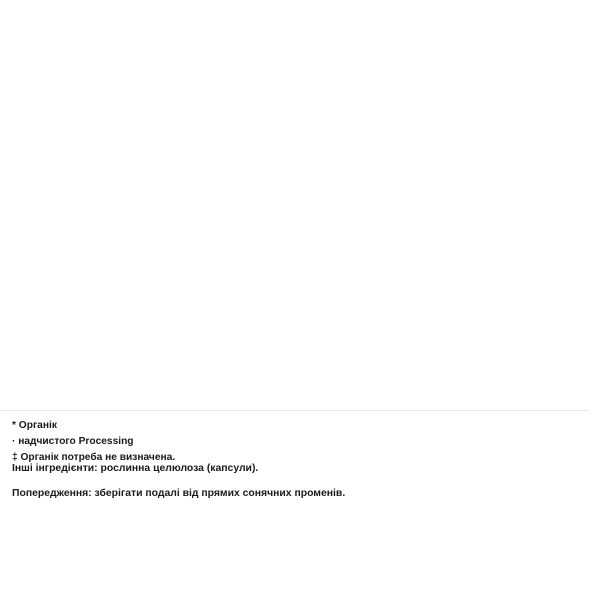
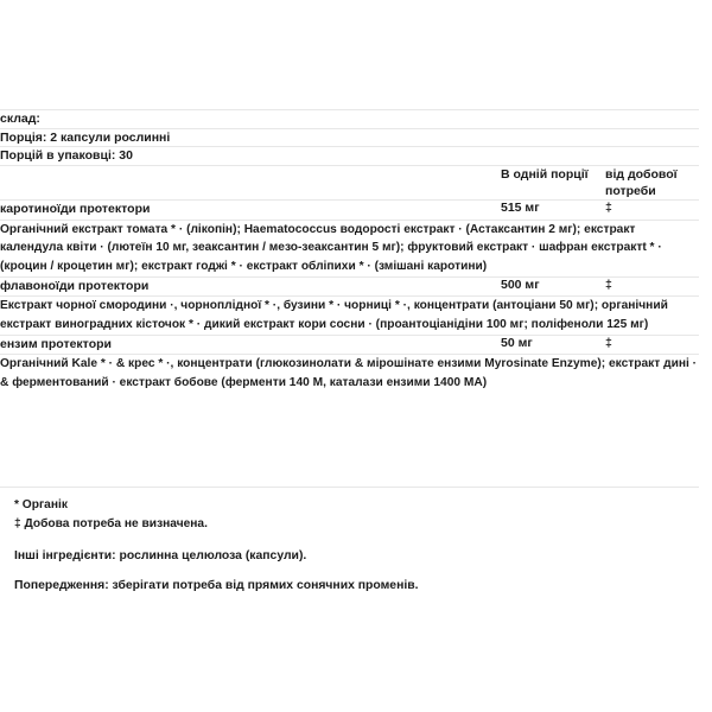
+ склад:
+ Порція: 2 капсули рослинні
+ Порцій в упаковці: 30
+ 	В одній порції	від добової потреби
+ каротиноїди протектори	515 мг	‡
+ Органічний екстракт томата * · (лікопін); Haematococcus водорості екстракт · (Астаксантин 2 мг); екстракт календула квіти · (лютеїн 10 мг, зеаксантин / мезо-зеаксантин 5 мг); фруктовий екстракт · шафран екстрактt * · (кроцин / кроцетин мг); екстракт годжі * · екстракт обліпихи * · (змішані каротини)
+ флавоноїди протектори	500 мг	‡
+ Екстракт чорної смородини ·, чорноплідної * ·, бузини * · чорниці * ·, концентрати (антоціани 50 мг); органічний екстракт виноградних кісточок * · дикий екстракт кори сосни · (проантоціанідіни 100 мг; поліфеноли 125 мг)
+ ензим протектори	50 мг	‡
+ Органічний Kale * · & крес * ·, концентрати (глюкозинолати & мірошінате ензими Myrosinate Enzyme); екстракт дині · & ферментований · екстракт бобове (ферменти 140 М, каталази ензими 1400 МА)
  * Органік
- · надчистого Processing
- ‡ Органік потреба не визначена.
+ ‡ Добова потреба не визначена.
  Інші інгредієнти: рослинна целюлоза (капсули).
- Попередження: зберігати подалі від прямих сонячних променів.
+ Попередження: зберігати потреба від прямих сонячних променів.
